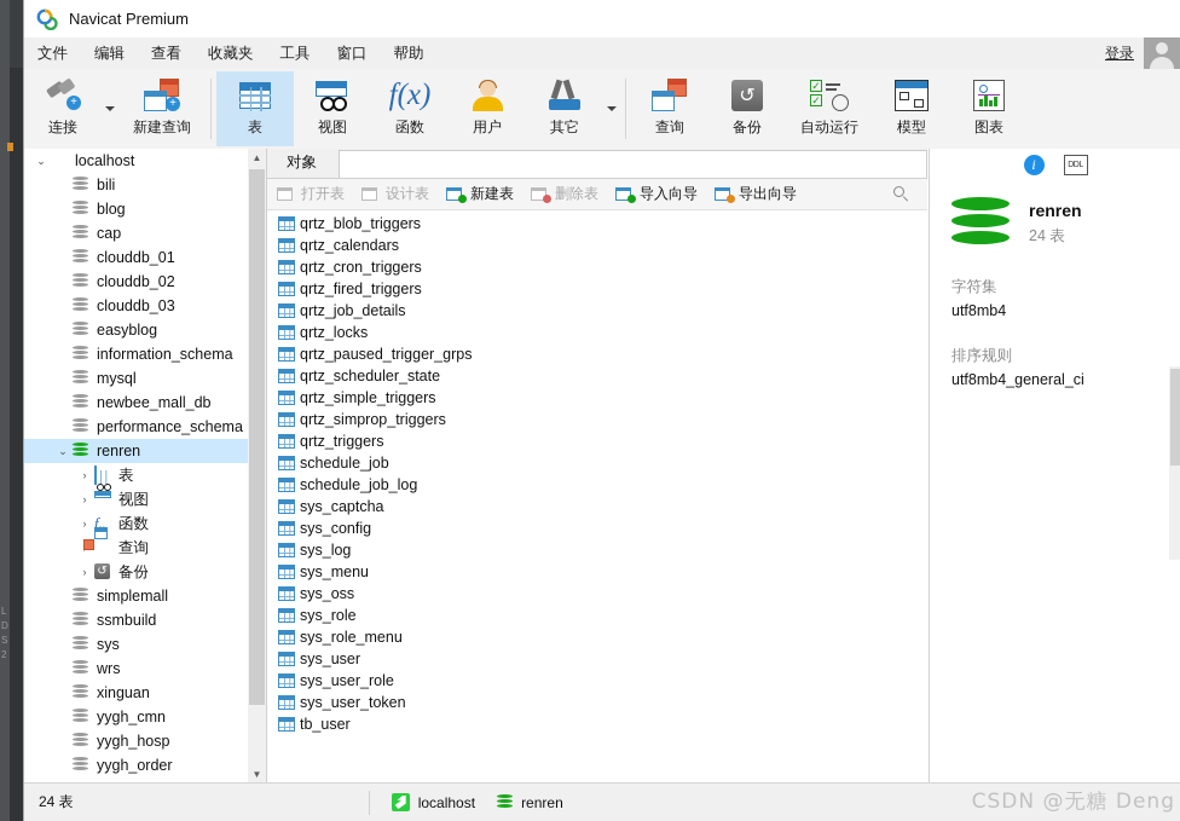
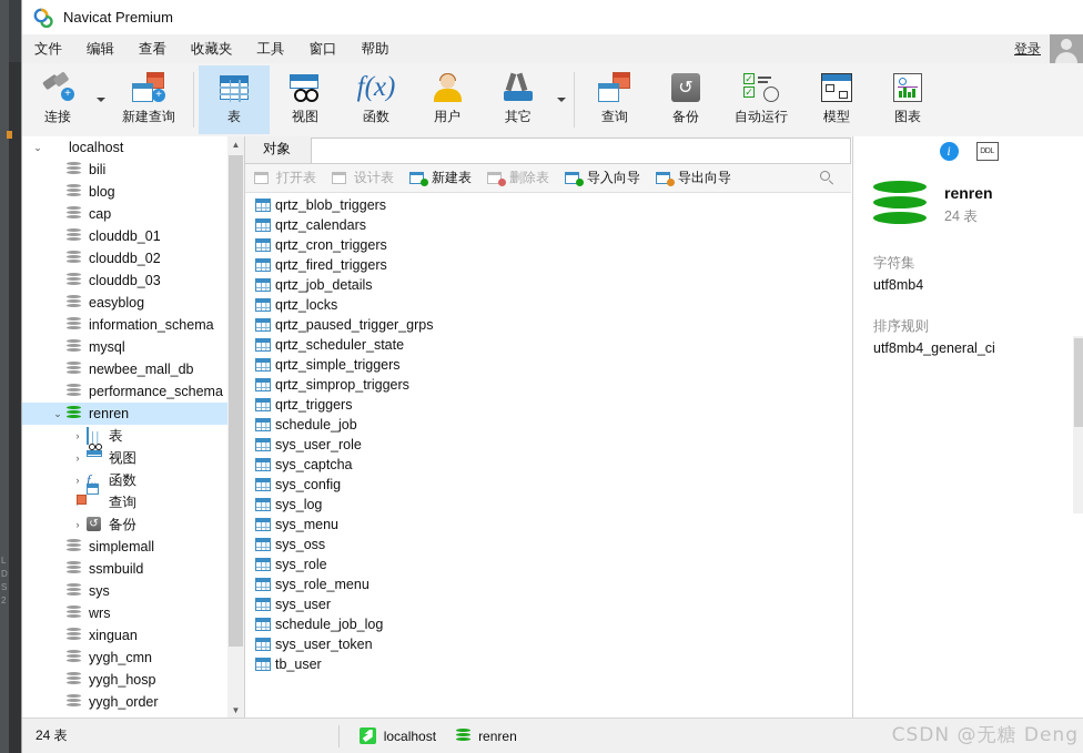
  L
  D
  S
  2
  Navicat Premium
  文件
  编辑
  查看
  收藏夹
  工具
  窗口
  帮助
  登录
  +
  连接
  +
  新建查询
  表
  视图
  f(x)
  函数
  用户
  其它
  查询
  ↺
  备份
  ✓
  ✓
  自动运行
  模型
  图表
  ⌄
  localhost
  bili
  blog
  cap
  clouddb_01
  clouddb_02
  clouddb_03
  easyblog
  information_schema
  mysql
  newbee_mall_db
  performance_schema
  ⌄
  renren
  ›
  表
  ›
  视图
  ›
  函数
  查询
  ›
  ↺
  备份
  simplemall
  ssmbuild
  sys
  wrs
  xinguan
  yygh_cmn
  yygh_hosp
  yygh_order
  ▲
  ▼
  对象
  打开表
  设计表
  新建表
  删除表
  导入向导
  导出向导
  qrtz_blob_triggers
  qrtz_calendars
  qrtz_cron_triggers
  qrtz_fired_triggers
  qrtz_job_details
  qrtz_locks
  qrtz_paused_trigger_grps
  qrtz_scheduler_state
  qrtz_simple_triggers
  qrtz_simprop_triggers
  qrtz_triggers
  schedule_job
- schedule_job_log
+ sys_user_role
  sys_captcha
  sys_config
  sys_log
  sys_menu
  sys_oss
  sys_role
  sys_role_menu
  sys_user
- sys_user_role
+ schedule_job_log
  sys_user_token
  tb_user
  i
  renren
  24 表
  字符集
  utf8mb4
  排序规则
  utf8mb4_general_ci
  24 表
  localhost
  renren
  CSDN @无糖 Deng
